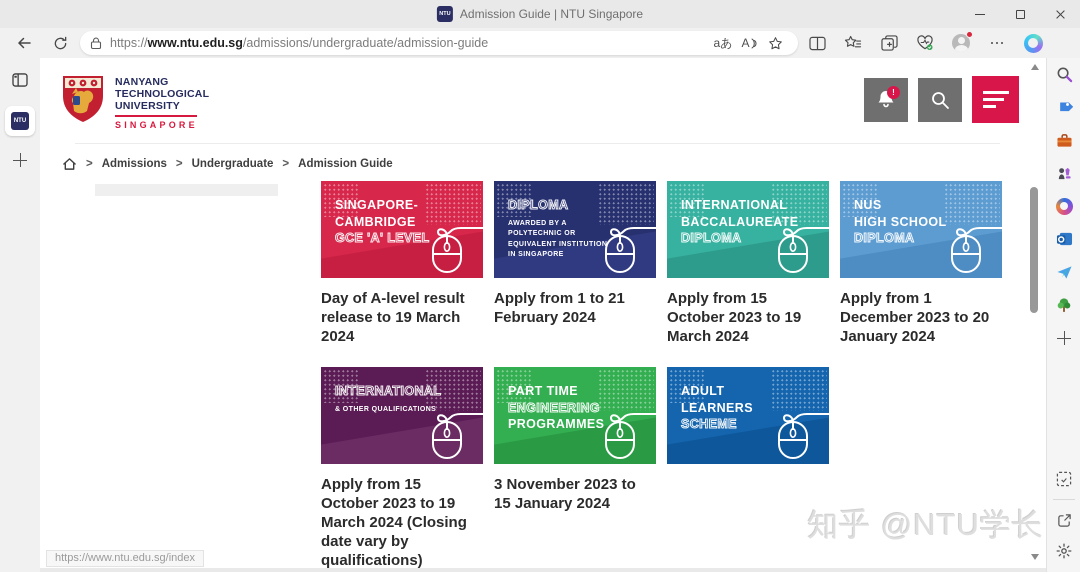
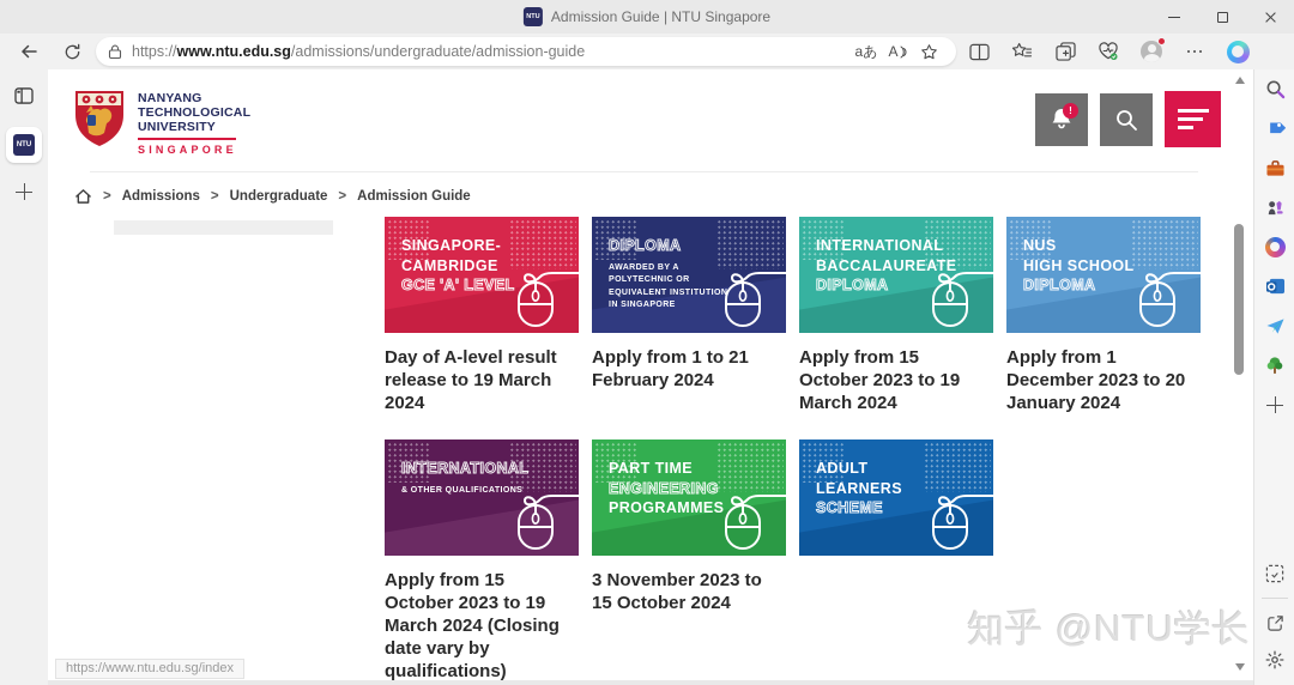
  Admission Guide | NTU Singapore
  https://www.ntu.edu.sg/admissions/undergraduate/admission-guide
  aあ
  A
  NANYANG
  TECHNOLOGICAL
  UNIVERSITY
  SINGAPORE
  !
  >
  Admissions
  >
  Undergraduate
  >
  Admission Guide
  SINGAPORE-
  CAMBRIDGE
  GCE 'A' LEVEL
  Day of A-level result release to 19 March 2024
  DIPLOMA
  Apply from 1 to 21 February 2024
  INTERNATIONAL
  BACCALAUREATE
  DIPLOMA
  Apply from 15 October 2023 to 19 March 2024
  NUS
  HIGH SCHOOL
  DIPLOMA
  Apply from 1 December 2023 to 20 January 2024
  INTERNATIONAL
  Apply from 15 October 2023 to 19 March 2024 (Closing date vary by qualifications)
  PART TIME
  ENGINEERING
  PROGRAMMES
- 3 November 2023 to 15 January 2024
+ 3 November 2023 to 15 October 2024
  ADULT
  LEARNERS
  SCHEME
  知乎 @NTU学长
  https://www.ntu.edu.sg/index
